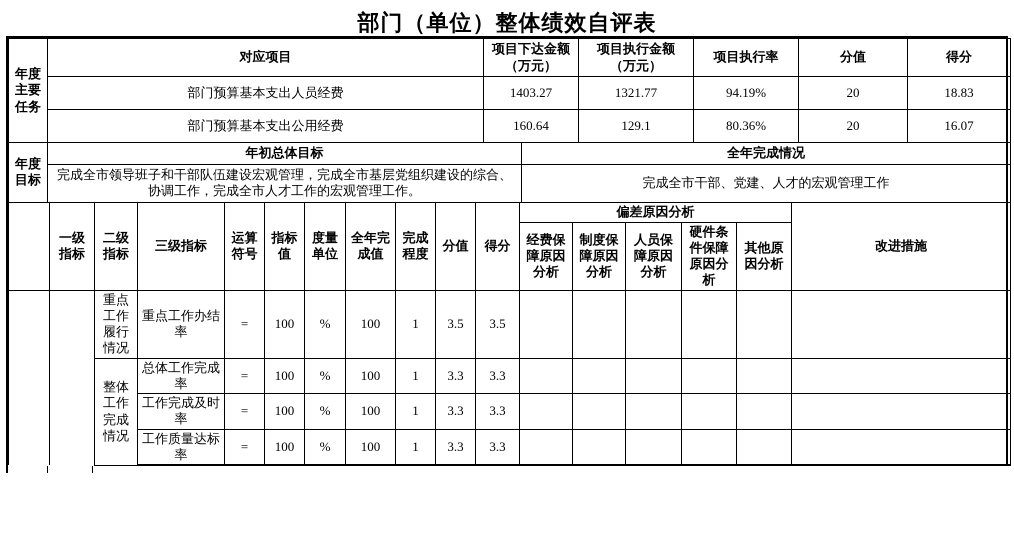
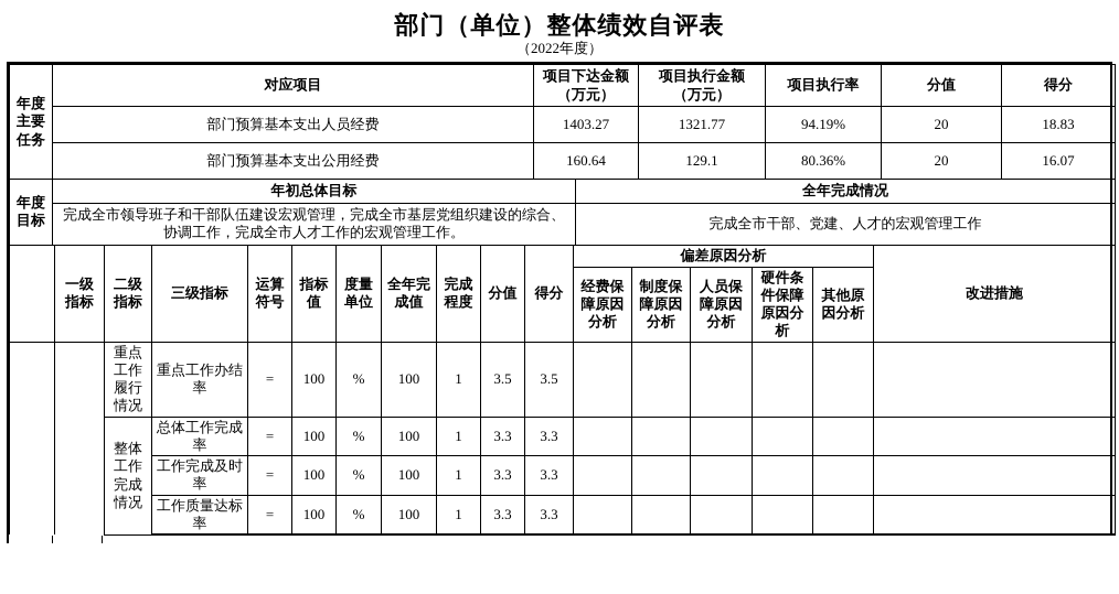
  部门（单位）整体绩效自评表
+ （2022年度）
  年度主要任务	对应项目	项目下达金额 （万元）	项目执行金额 （万元）	项目执行率	分值	得分
  部门预算基本支出人员经费	1403.27	1321.77	94.19%	20	18.83
  部门预算基本支出公用经费	160.64	129.1	80.36%	20	16.07
  年度目标	年初总体目标	全年完成情况
  完成全市领导班子和干部队伍建设宏观管理，完成全市基层党组织建设的综合、协调工作，完成全市人才工作的宏观管理工作。	完成全市干部、党建、人才的宏观管理工作
  	一级指标	二级指标	三级指标	运算符号	指标值	度量单位	全年完成值	完成程度	分值	得分	偏差原因分析	改进措施
  经费保障原因分析	制度保障原因分析	人员保障原因分析	硬件条件保障原因分析	其他原因分析
  		重点工作履行情况	重点工作办结率	=	100	%	100	1	3.5	3.5
  整体工作完成情况	总体工作完成率	=	100	%	100	1	3.3	3.3
  工作完成及时率	=	100	%	100	1	3.3	3.3
  工作质量达标率	=	100	%	100	1	3.3	3.3
